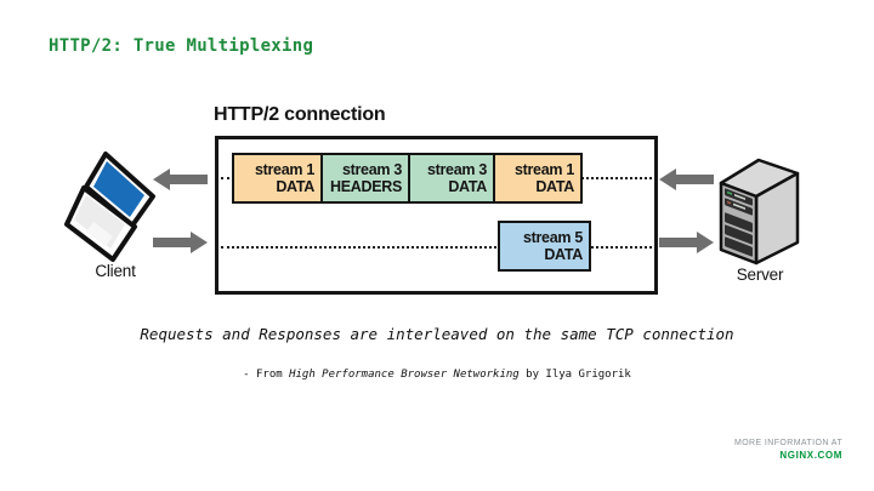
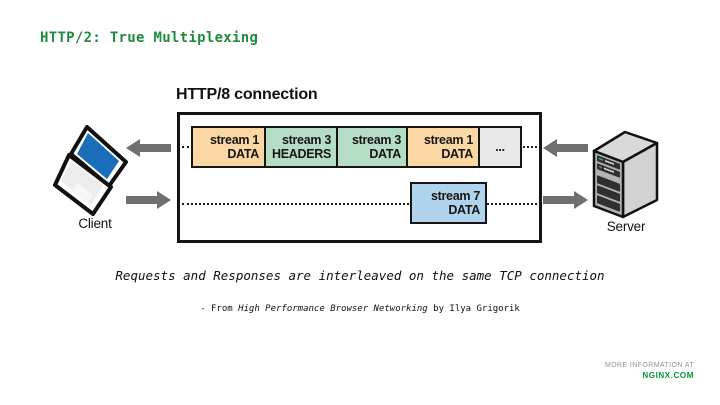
  HTTP/2: True Multiplexing
  Client
  Server
- HTTP/2 connection
+ HTTP/8 connection
  stream 1
  DATA
  stream 3
  HEADERS
  stream 3
  DATA
  stream 1
  DATA
+ ...
- stream 5
+ stream 7
  DATA
  Requests and Responses are interleaved on the same TCP connection
  - From High Performance Browser Networking by Ilya Grigorik
  NGINX.COM
